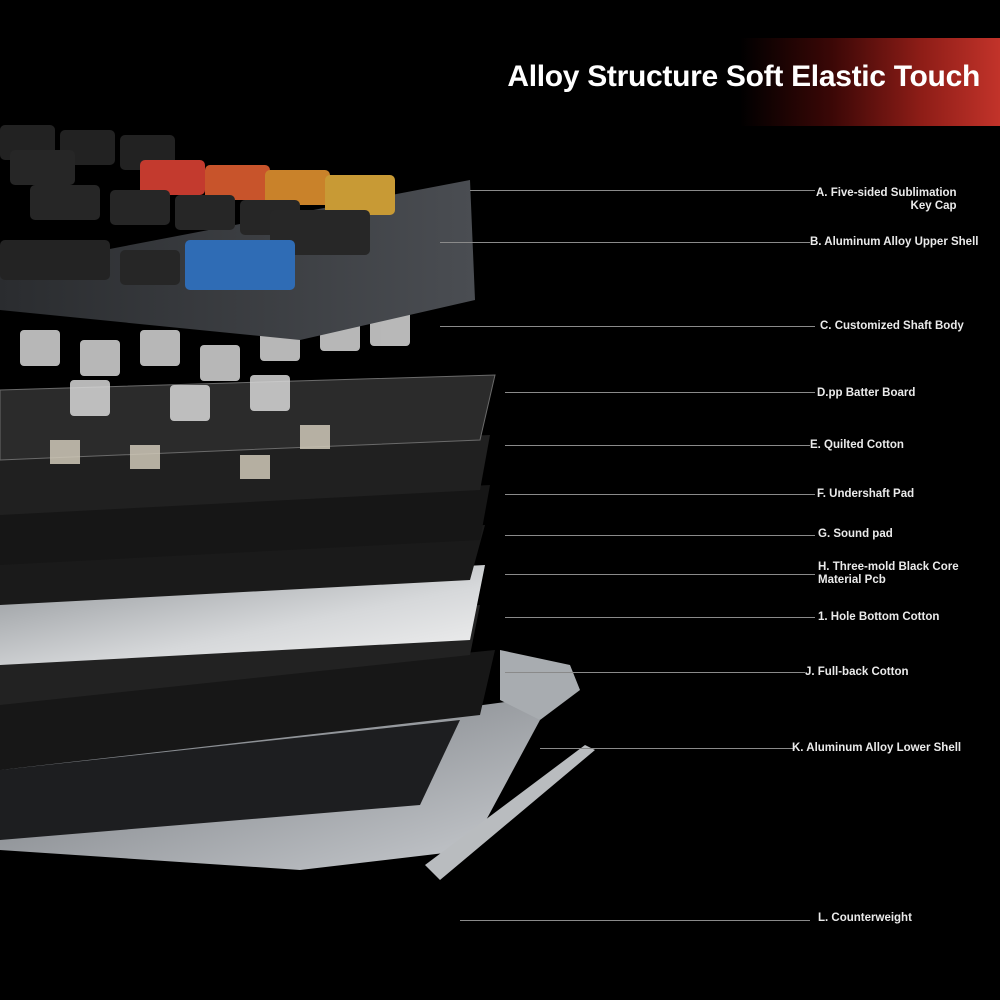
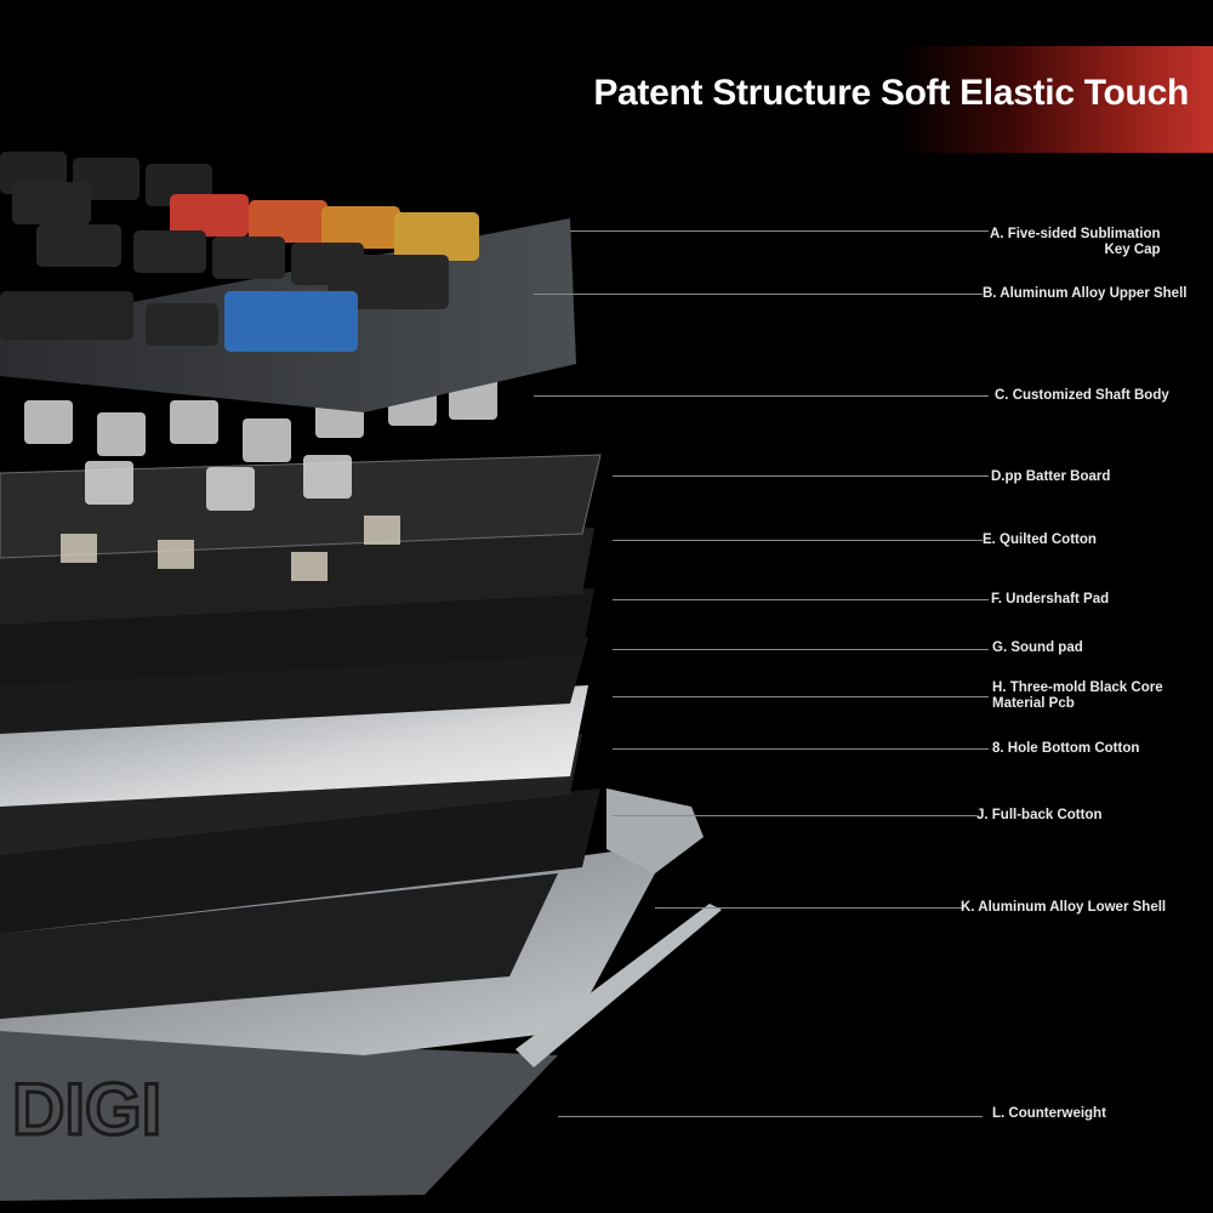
+ DIGI
- Alloy Structure Soft Elastic Touch
+ Patent Structure Soft Elastic Touch
  A. Five-sided Sublimation
  Key Cap
  B. Aluminum Alloy Upper Shell
  C. Customized Shaft Body
  D.pp Batter Board
  E. Quilted Cotton
  F. Undershaft Pad
  G. Sound pad
  H. Three-mold Black Core
  Material Pcb
- 1. Hole Bottom Cotton
+ 8. Hole Bottom Cotton
  J. Full-back Cotton
  K. Aluminum Alloy Lower Shell
  L. Counterweight
